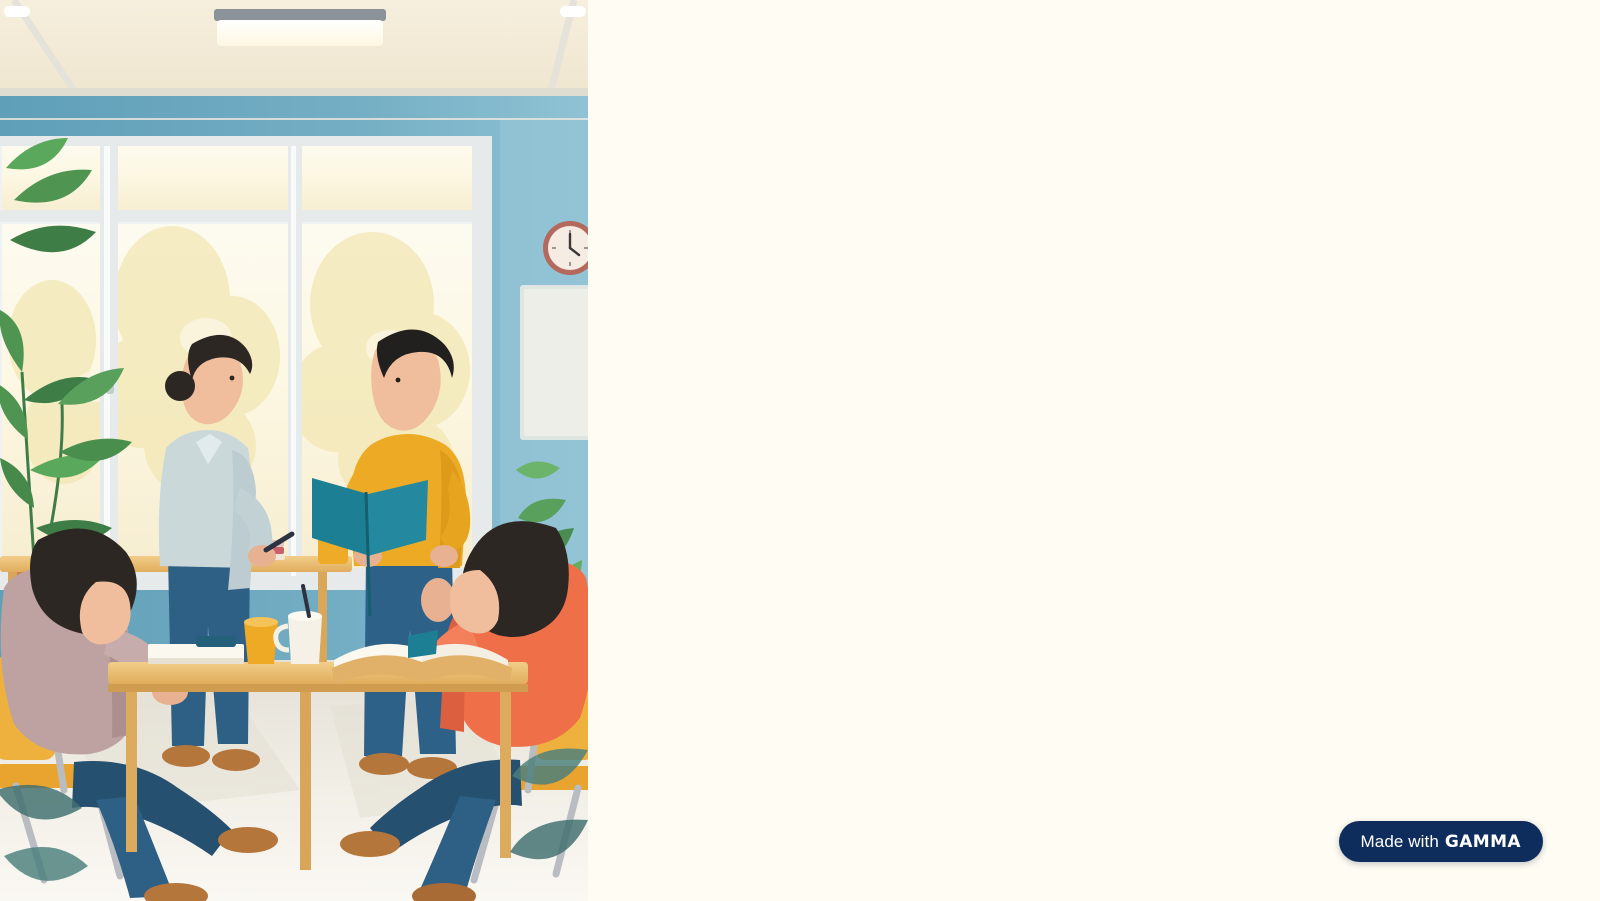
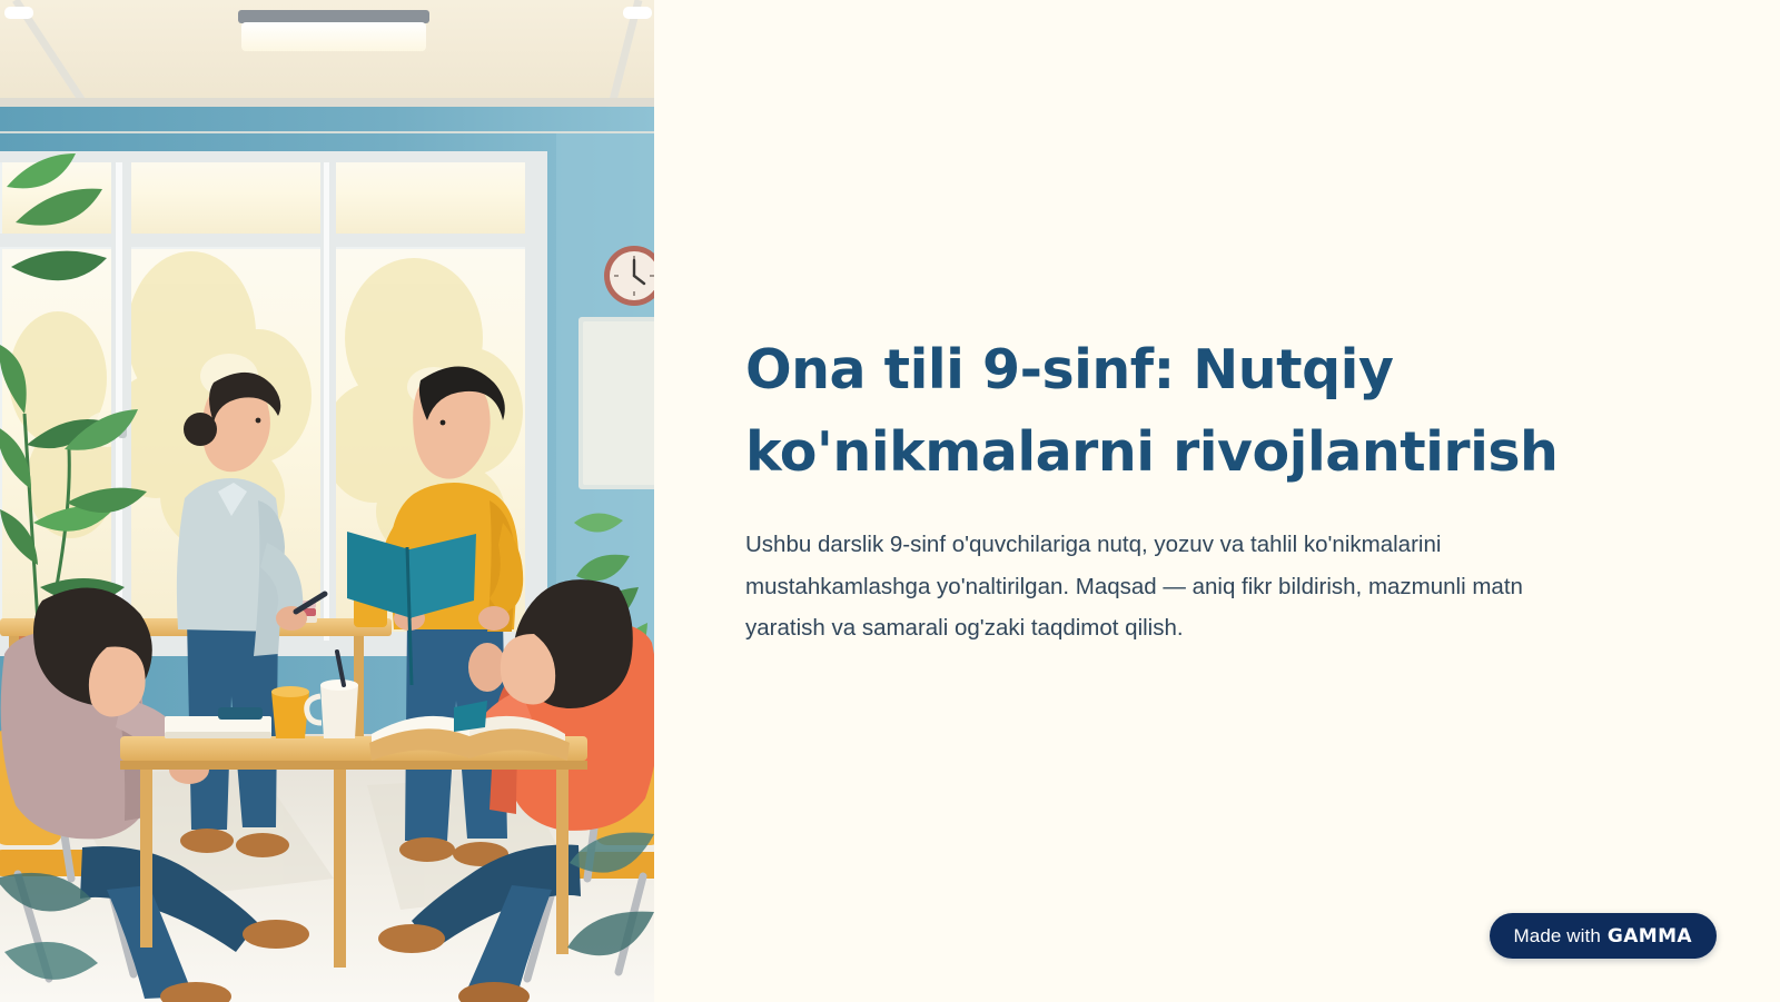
+ Ona tili 9-sinf: Nutqiy ko'nikmalarni rivojlantirish
+ Ushbu darslik 9-sinf o'quvchilariga nutq, yozuv va tahlil ko'nikmalarini mustahkamlashga yo'naltirilgan. Maqsad — aniq fikr bildirish, mazmunli matn yaratish va samarali og'zaki taqdimot qilish.
  Made with
  GAMMA
